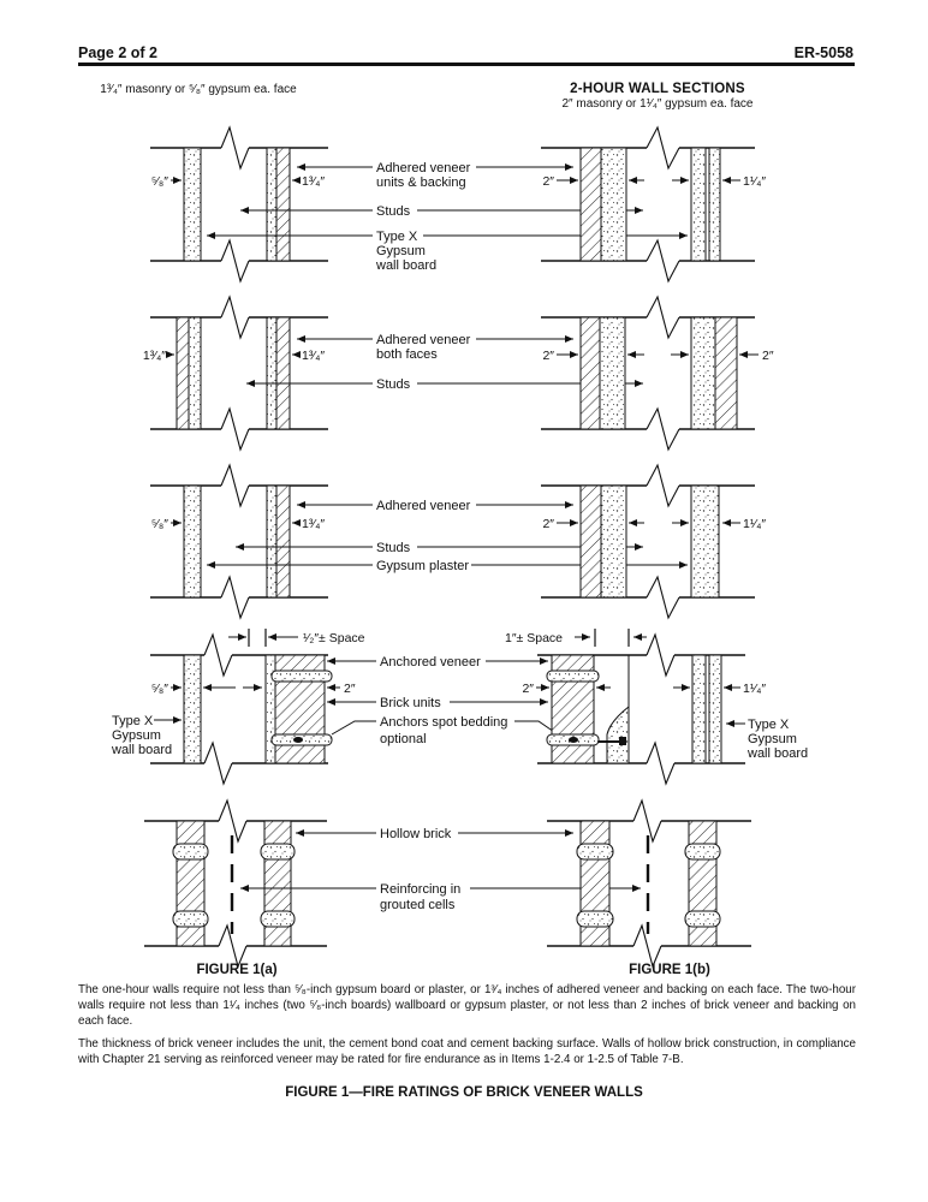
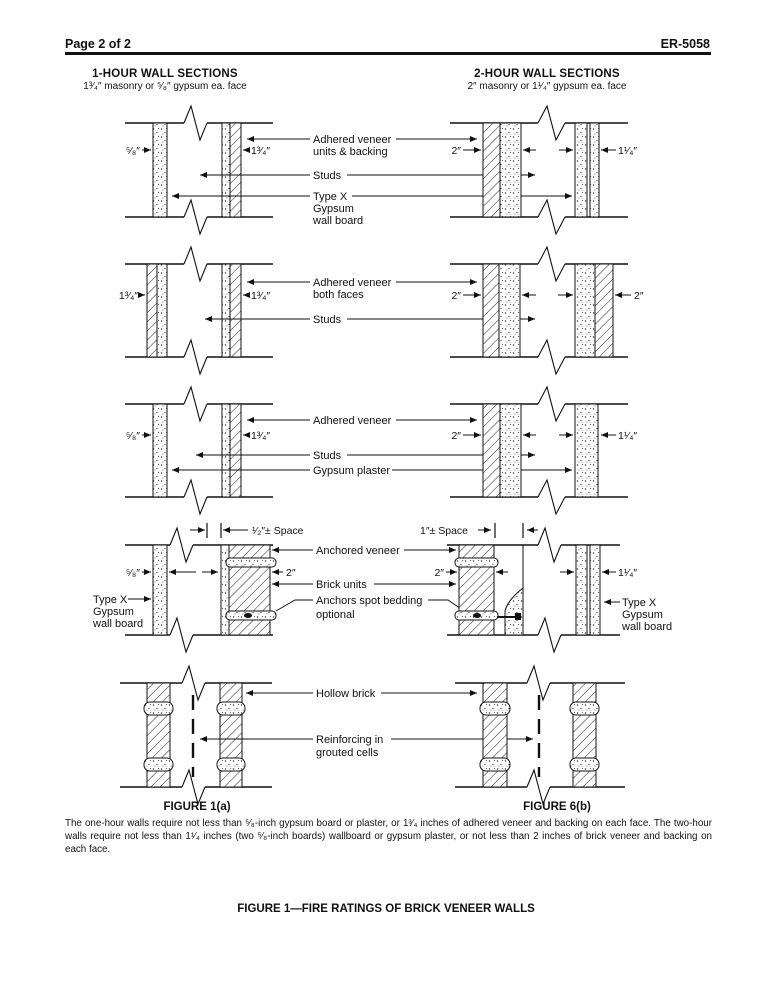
  Page 2 of 2
  ER-5058
+ 1-HOUR WALL SECTIONS
  1³⁄₄″ masonry or ⁵⁄₈″ gypsum ea. face
  2-HOUR WALL SECTIONS
  2″ masonry or 1¹⁄₄″ gypsum ea. face
  ⁵⁄₈″
  1³⁄₄″
  Adhered veneer
  units & backing
  Studs
  Type X
  Gypsum
  wall board
  2″
  1¹⁄₄″
  1³⁄₄″
  1³⁄₄″
  Adhered veneer
  both faces
  Studs
  2″
  2″
  ⁵⁄₈″
  1³⁄₄″
  Adhered veneer
  Studs
  Gypsum plaster
  2″
  1¹⁄₄″
  ¹⁄₂″± Space
  ⁵⁄₈″
  2″
  Type X
  Gypsum
  wall board
  Anchored veneer
  Brick units
  Anchors spot bedding
  optional
  1″± Space
  2″
  1¹⁄₄″
  Type X
  Gypsum
  wall board
  Hollow brick
  Reinforcing in
  grouted cells
  FIGURE 1(a)
- FIGURE 1(b)
+ FIGURE 6(b)
  The one-hour walls require not less than ⁵⁄₈-inch gypsum board or plaster, or 1³⁄₄ inches of adhered veneer and backing on each face. The two-hour walls require not less than 1¹⁄₄ inches (two ⁵⁄₈-inch boards) wallboard or gypsum plaster, or not less than 2 inches of brick veneer and backing on each face.
- The thickness of brick veneer includes the unit, the cement bond coat and cement backing surface. Walls of hollow brick construction, in compliance with Chapter 21 serving as reinforced veneer may be rated for fire endurance as in Items 1-2.4 or 1-2.5 of Table 7-B.
  FIGURE 1—FIRE RATINGS OF BRICK VENEER WALLS
